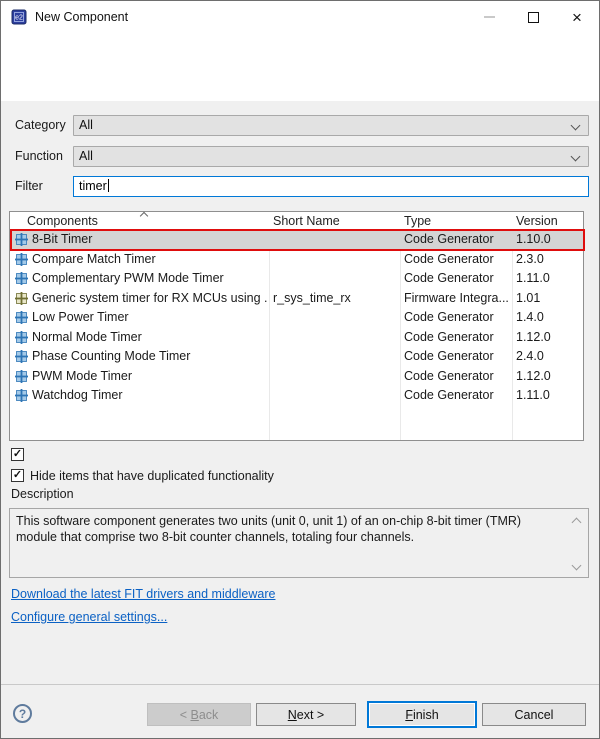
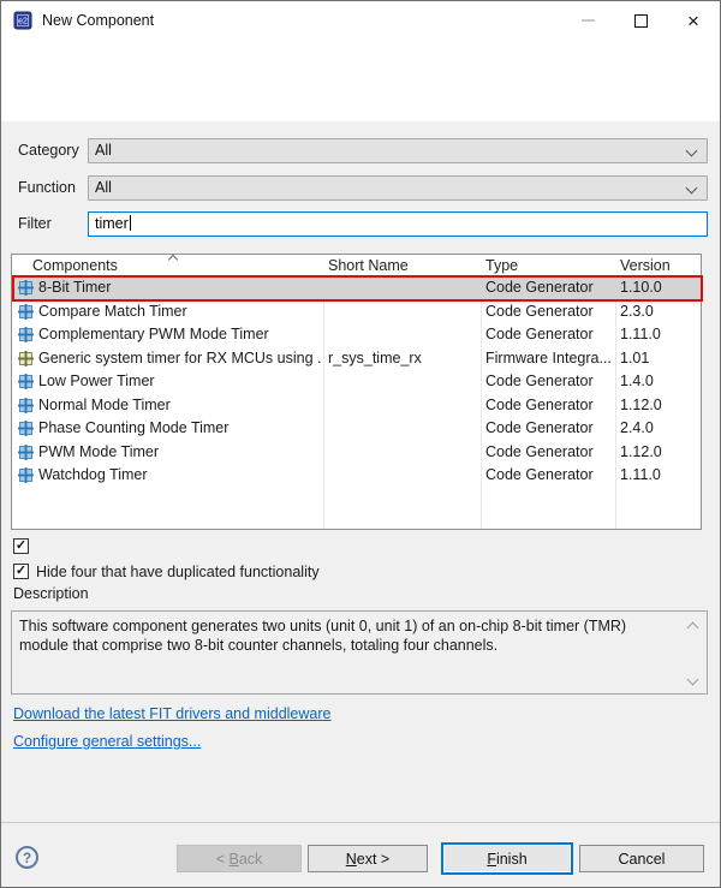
  New Component
  ×
  Category
  All
  Function
  All
  Filter
  timer
  Components
  Short Name
  Type
  Version
  8-Bit Timer
  Code Generator
  1.10.0
  Compare Match Timer
  Code Generator
  2.3.0
  Complementary PWM Mode Timer
  Code Generator
  1.11.0
  Generic system timer for RX MCUs using .
  r_sys_time_rx
  Firmware Integra...
  1.01
  Low Power Timer
  Code Generator
  1.4.0
  Normal Mode Timer
  Code Generator
  1.12.0
  Phase Counting Mode Timer
  Code Generator
  2.4.0
  PWM Mode Timer
  Code Generator
  1.12.0
  Watchdog Timer
  Code Generator
  1.11.0
  ✓
  ✓
- Hide items that have duplicated functionality
+ Hide four that have duplicated functionality
  Description
  This software component generates two units (unit 0, unit 1) of an on-chip 8-bit timer (TMR) module that comprise two 8-bit counter channels, totaling four channels.
  Download the latest FIT drivers and middleware
  Configure general settings...
  ?
  < Back
  Next >
  Finish
  Cancel
